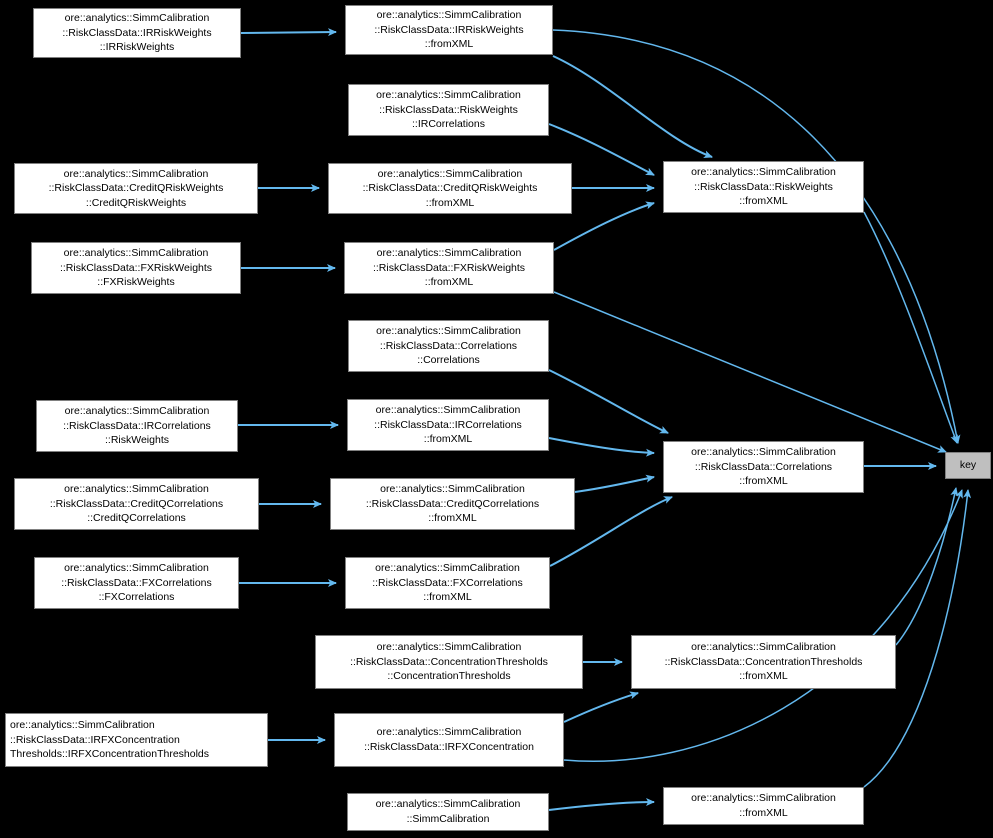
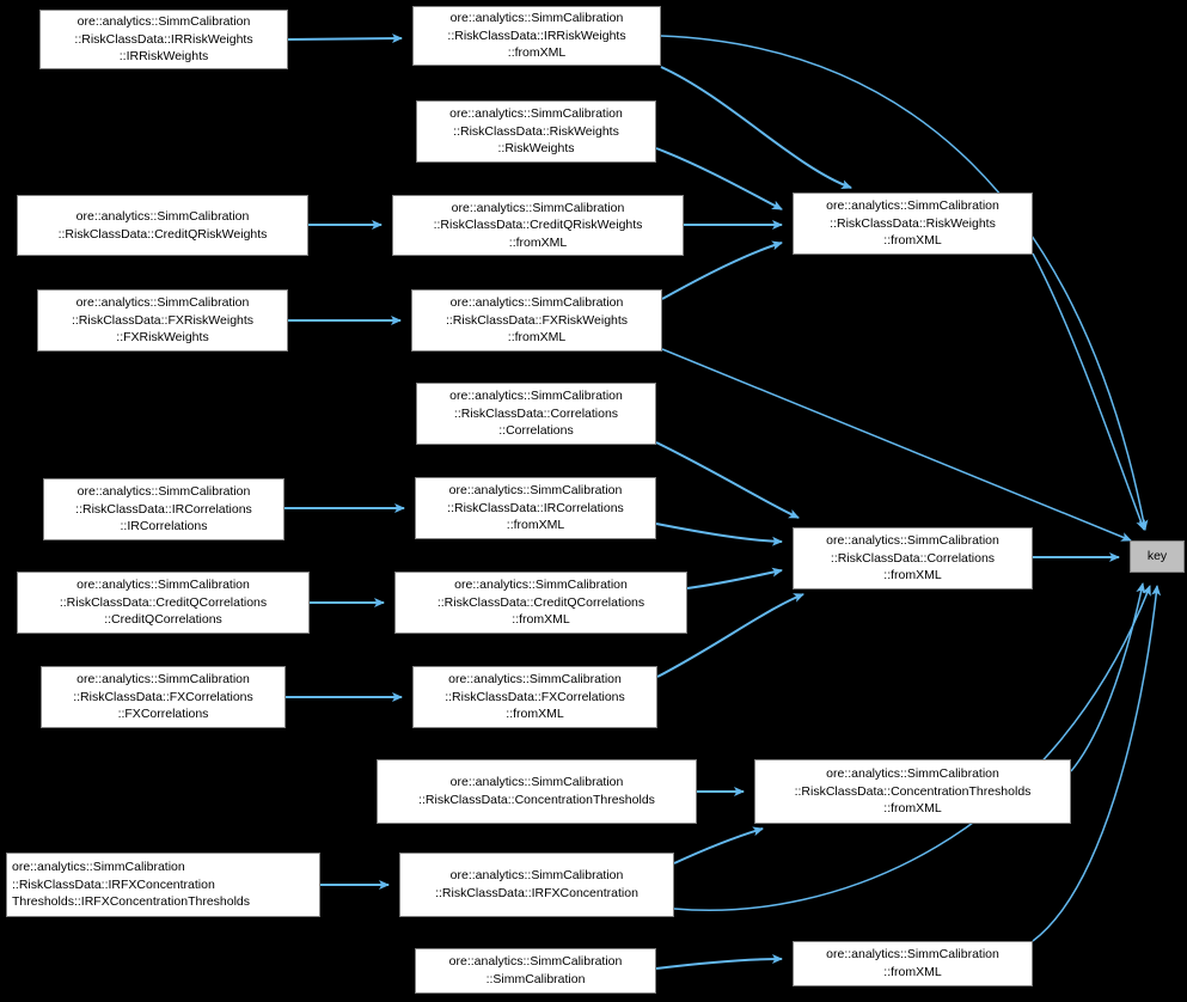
  ore::analytics::SimmCalibration
  ::RiskClassData::IRRiskWeights
  ::IRRiskWeights
  ore::analytics::SimmCalibration
  ::RiskClassData::IRRiskWeights
  ::fromXML
  ore::analytics::SimmCalibration
  ::RiskClassData::RiskWeights
- ::IRCorrelations
+ ::RiskWeights
  ore::analytics::SimmCalibration
  ::RiskClassData::CreditQRiskWeights
- ::CreditQRiskWeights
  ore::analytics::SimmCalibration
  ::RiskClassData::CreditQRiskWeights
  ::fromXML
  ore::analytics::SimmCalibration
  ::RiskClassData::RiskWeights
  ::fromXML
  ore::analytics::SimmCalibration
  ::RiskClassData::FXRiskWeights
  ::FXRiskWeights
  ore::analytics::SimmCalibration
  ::RiskClassData::FXRiskWeights
  ::fromXML
  ore::analytics::SimmCalibration
  ::RiskClassData::Correlations
  ::Correlations
  ore::analytics::SimmCalibration
  ::RiskClassData::IRCorrelations
- ::RiskWeights
+ ::IRCorrelations
  ore::analytics::SimmCalibration
  ::RiskClassData::IRCorrelations
  ::fromXML
  ore::analytics::SimmCalibration
  ::RiskClassData::CreditQCorrelations
  ::CreditQCorrelations
  ore::analytics::SimmCalibration
  ::RiskClassData::CreditQCorrelations
  ::fromXML
  ore::analytics::SimmCalibration
  ::RiskClassData::Correlations
  ::fromXML
  ore::analytics::SimmCalibration
  ::RiskClassData::FXCorrelations
  ::FXCorrelations
  ore::analytics::SimmCalibration
  ::RiskClassData::FXCorrelations
  ::fromXML
  ore::analytics::SimmCalibration
  ::RiskClassData::ConcentrationThresholds
- ::ConcentrationThresholds
  ore::analytics::SimmCalibration
  ::RiskClassData::ConcentrationThresholds
  ::fromXML
  ore::analytics::SimmCalibration
  ::RiskClassData::IRFXConcentration
  Thresholds::IRFXConcentrationThresholds
  ore::analytics::SimmCalibration
  ::RiskClassData::IRFXConcentration
  ore::analytics::SimmCalibration
  ::SimmCalibration
  ore::analytics::SimmCalibration
  ::fromXML
  key
